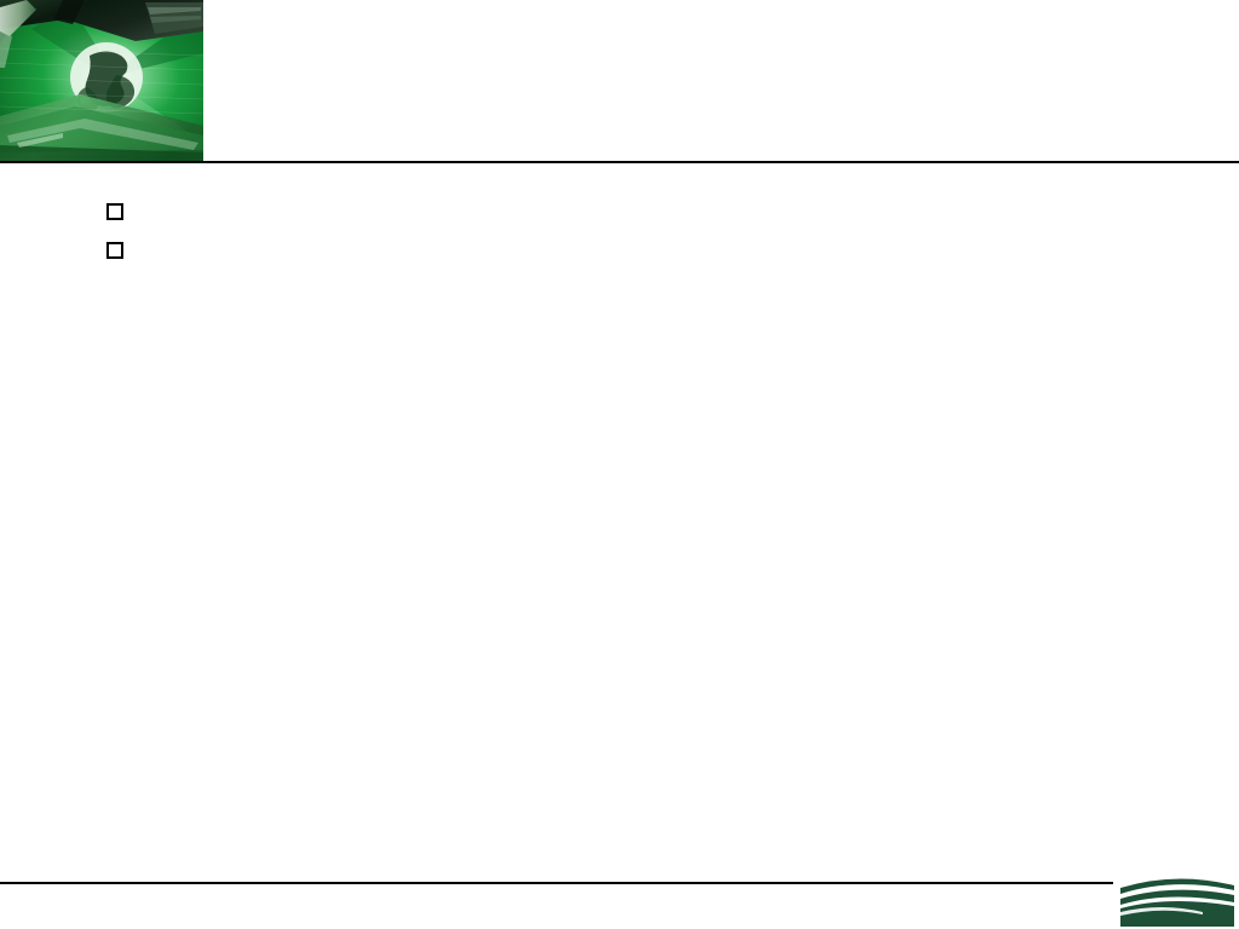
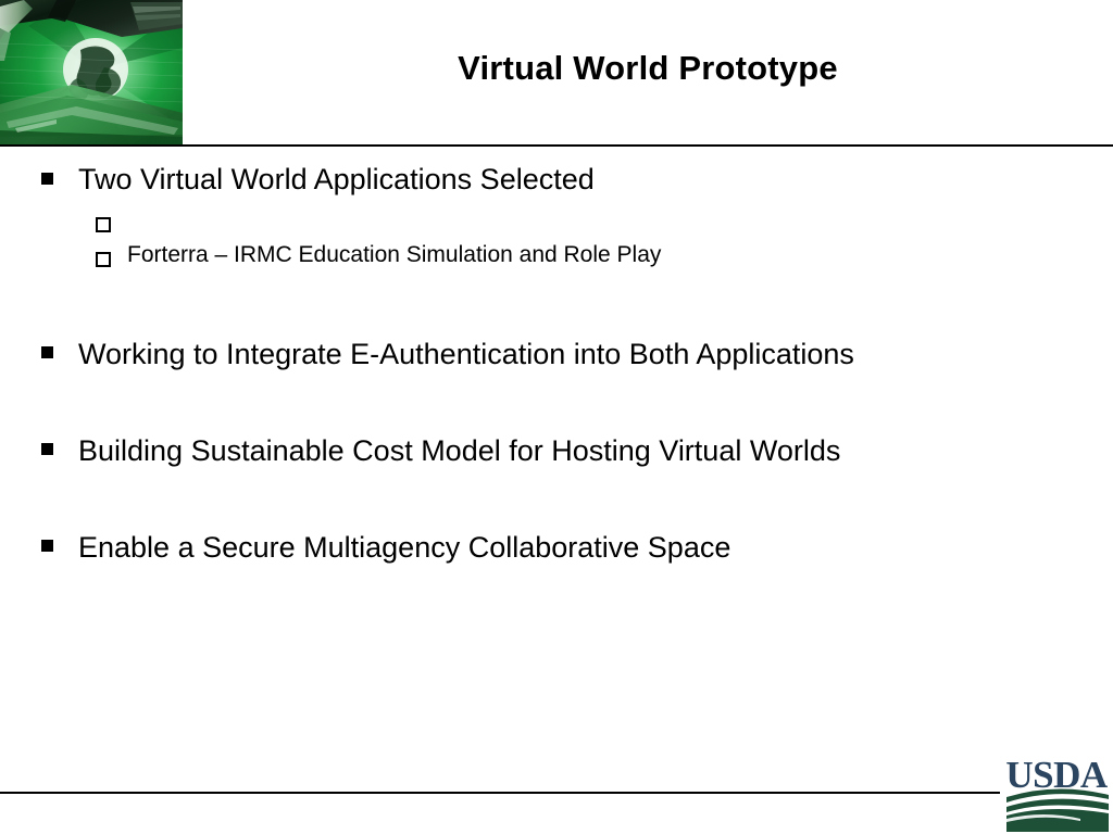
+ Virtual World Prototype
+ Two Virtual World Applications Selected
+ Forterra – IRMC Education Simulation and Role Play
+ Working to Integrate E-Authentication into Both Applications
+ Building Sustainable Cost Model for Hosting Virtual Worlds
+ Enable a Secure Multiagency Collaborative Space
+ USDA
